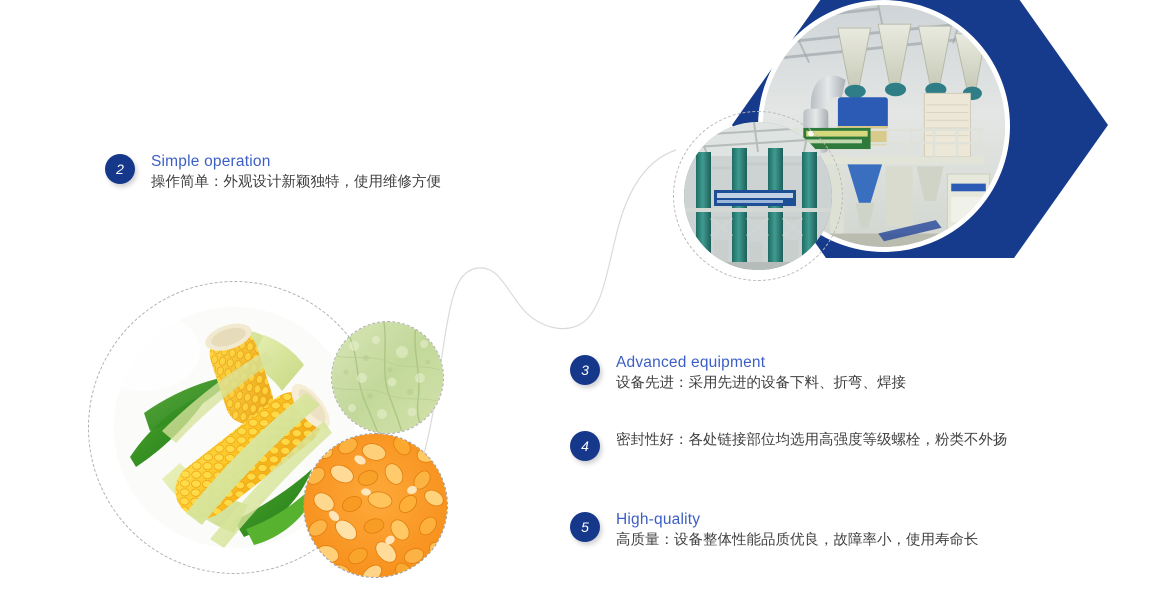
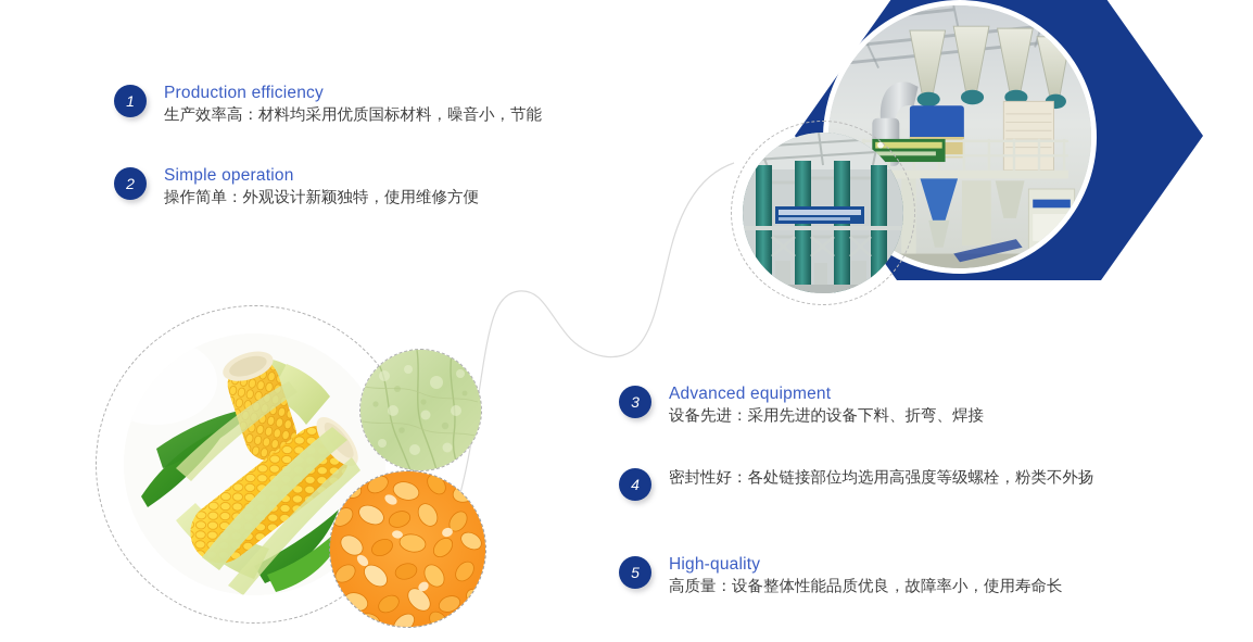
+ 1
+ Production efficiency
+ 生产效率高：材料均采用优质国标材料，噪音小，节能
  2
  Simple operation
  操作简单：外观设计新颖独特，使用维修方便
  3
  Advanced equipment
  设备先进：采用先进的设备下料、折弯、焊接
  4
  密封性好：各处链接部位均选用高强度等级螺栓，粉类不外扬
  5
  High-quality
  高质量：设备整体性能品质优良，故障率小，使用寿命长
